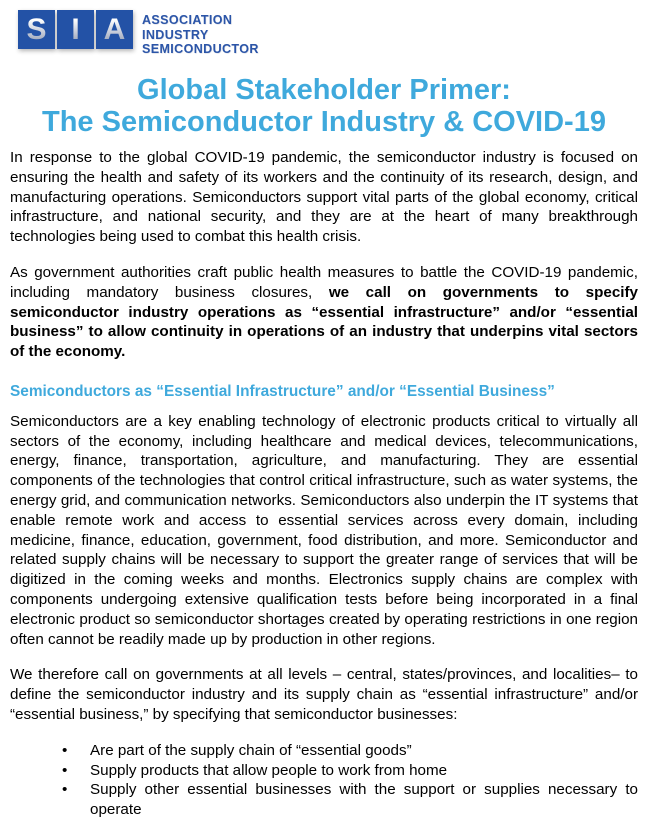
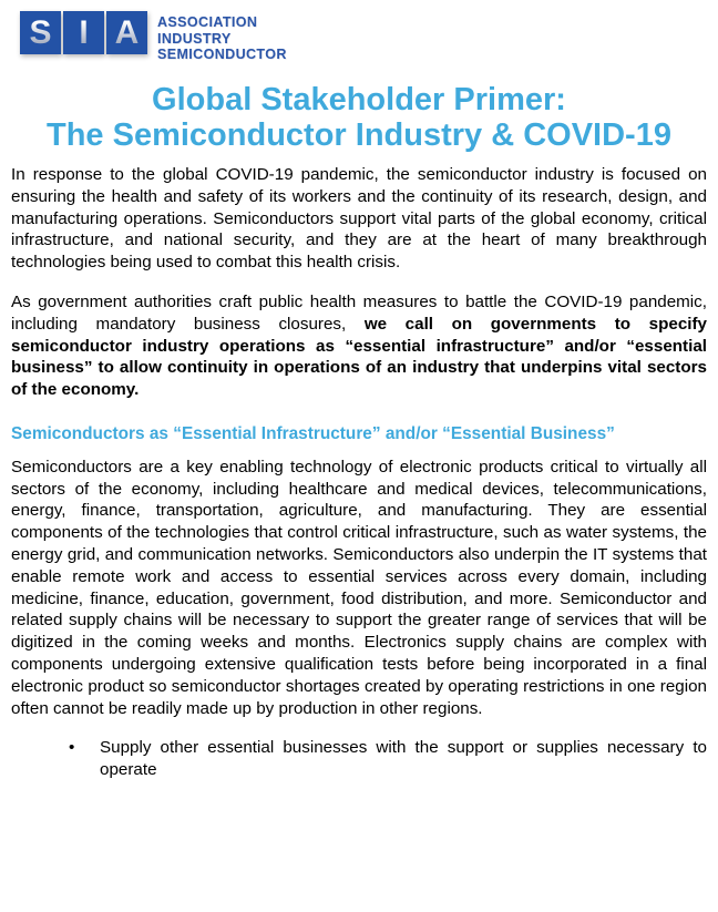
  S
  I
  A
  ASSOCIATION
  INDUSTRY
  SEMICONDUCTOR
  Global Stakeholder Primer:
  The Semiconductor Industry & COVID-19
  In response to the global COVID-19 pandemic, the semiconductor industry is focused on ensuring the health and safety of its workers and the continuity of its research, design, and manufacturing operations. Semiconductors support vital parts of the global economy, critical infrastructure, and national security, and they are at the heart of many breakthrough technologies being used to combat this health crisis.
  As government authorities craft public health measures to battle the COVID-19 pandemic, including mandatory business closures, we call on governments to specify semiconductor industry operations as “essential infrastructure” and/or “essential business” to allow continuity in operations of an industry that underpins vital sectors of the economy.
  Semiconductors as “Essential Infrastructure” and/or “Essential Business”
  Semiconductors are a key enabling technology of electronic products critical to virtually all sectors of the economy, including healthcare and medical devices, telecommunications, energy, finance, transportation, agriculture, and manufacturing. They are essential components of the technologies that control critical infrastructure, such as water systems, the energy grid, and communication networks. Semiconductors also underpin the IT systems that enable remote work and access to essential services across every domain, including medicine, finance, education, government, food distribution, and more. Semiconductor and related supply chains will be necessary to support the greater range of services that will be digitized in the coming weeks and months. Electronics supply chains are complex with components undergoing extensive qualification tests before being incorporated in a final electronic product so semiconductor shortages created by operating restrictions in one region often cannot be readily made up by production in other regions.
- We therefore call on governments at all levels – central, states/provinces, and localities– to define the semiconductor industry and its supply chain as “essential infrastructure” and/or “essential business,” by specifying that semiconductor businesses:
- Are part of the supply chain of “essential goods”
- Supply products that allow people to work from home
  Supply other essential businesses with the support or supplies necessary to operate
